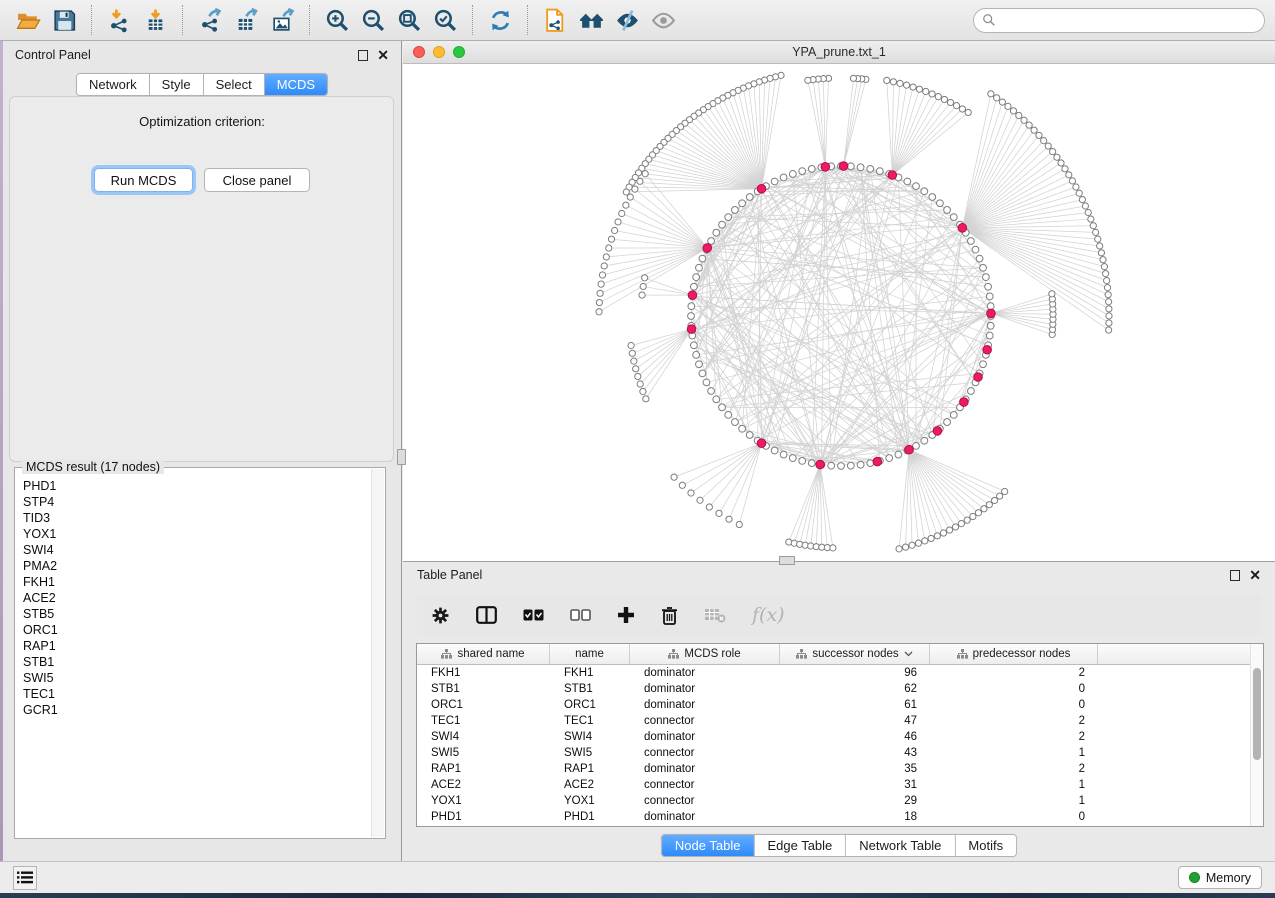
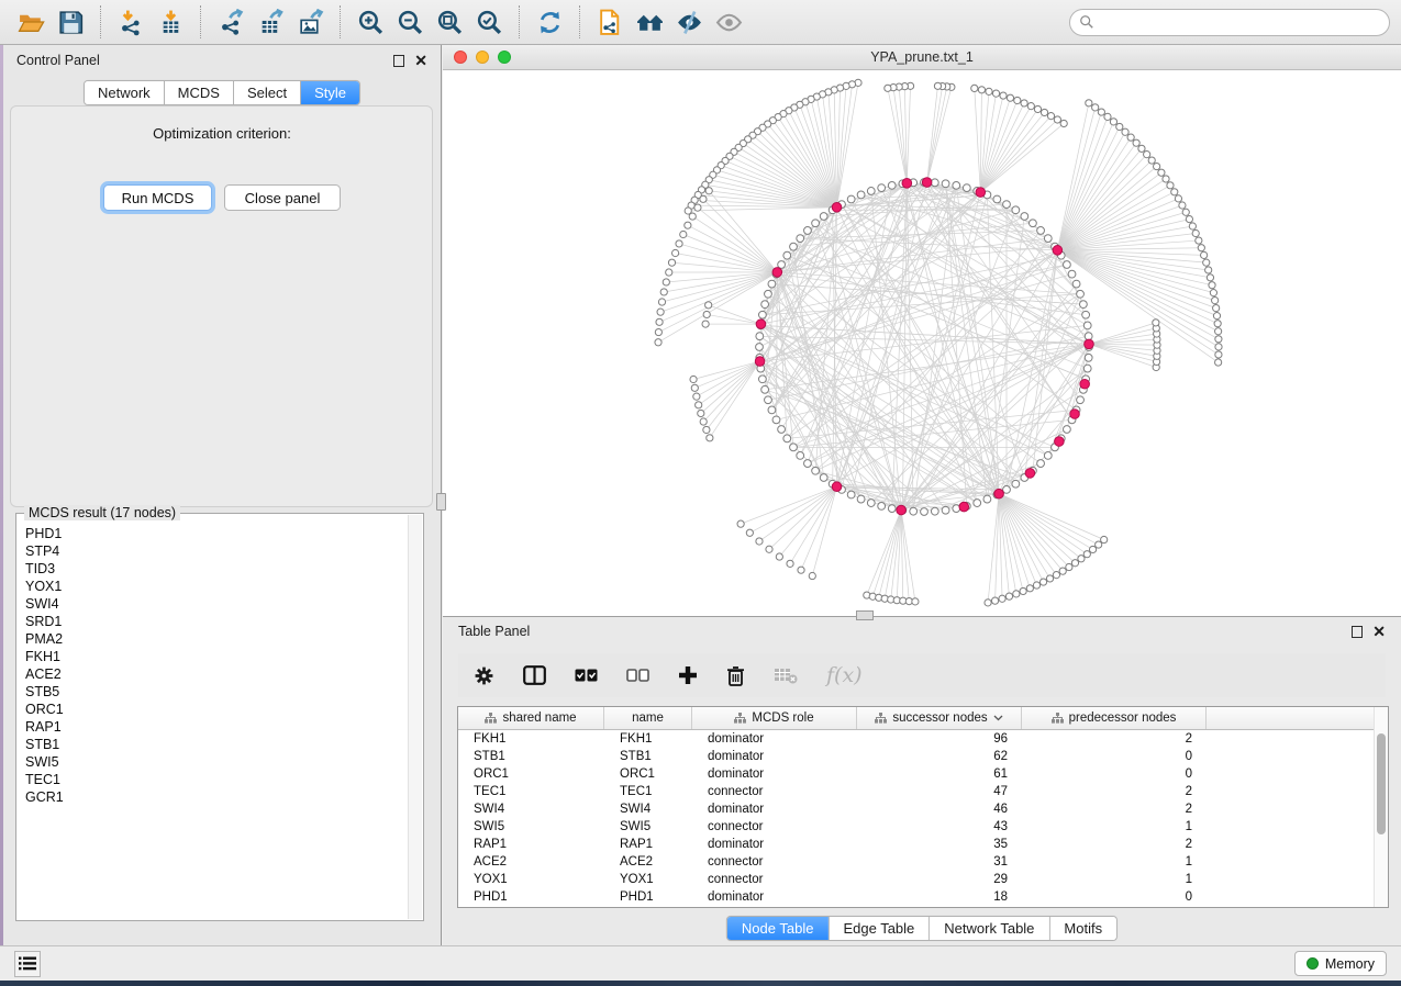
  Control Panel
  ✕
  Network
- Style
+ MCDS
  Select
- MCDS
+ Style
  Optimization criterion:
  Run MCDS
  Close panel
  MCDS result (17 nodes)
  PHD1
  STP4
  TID3
  YOX1
  SWI4
+ SRD1
  PMA2
  FKH1
  ACE2
  STB5
  ORC1
  RAP1
  STB1
  SWI5
  TEC1
  GCR1
  YPA_prune.txt_1
  Table Panel
  ✕
  f(x)
  shared name
  name
  MCDS role
  successor nodes
  predecessor nodes
  FKH1
  FKH1
  dominator
  96
  2
  STB1
  STB1
  dominator
  62
  0
  ORC1
  ORC1
  dominator
  61
  0
  TEC1
  TEC1
  connector
  47
  2
  SWI4
  SWI4
  dominator
  46
  2
  SWI5
  SWI5
  connector
  43
  1
  RAP1
  RAP1
  dominator
  35
  2
  ACE2
  ACE2
  connector
  31
  1
  YOX1
  YOX1
  connector
  29
  1
  PHD1
  PHD1
  dominator
  18
  0
  Node Table
  Edge Table
  Network Table
  Motifs
  Memory
